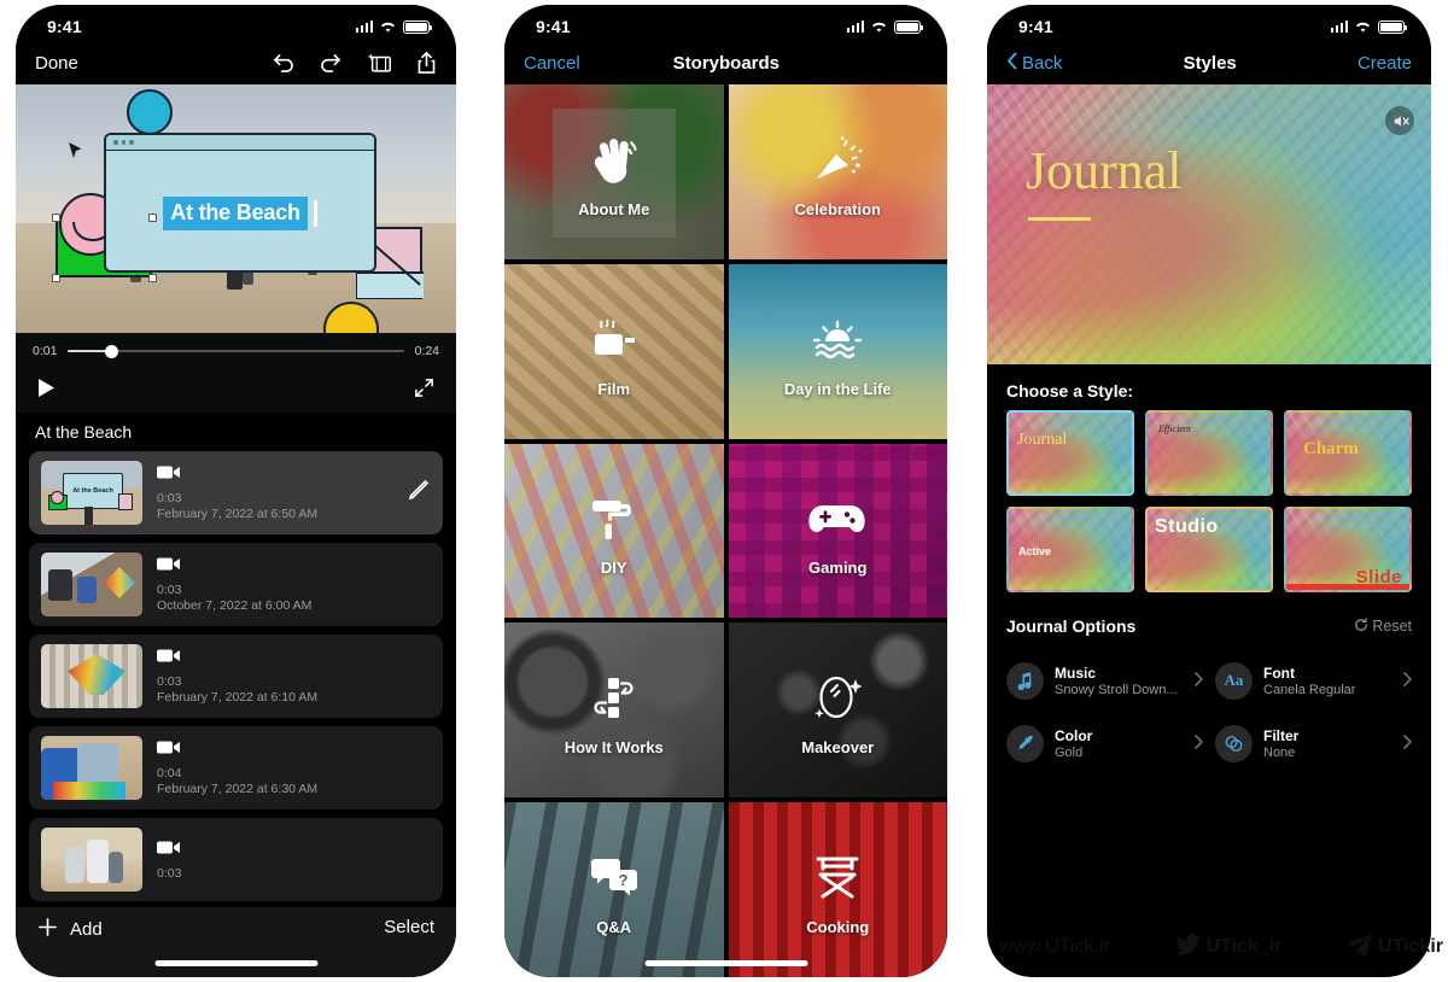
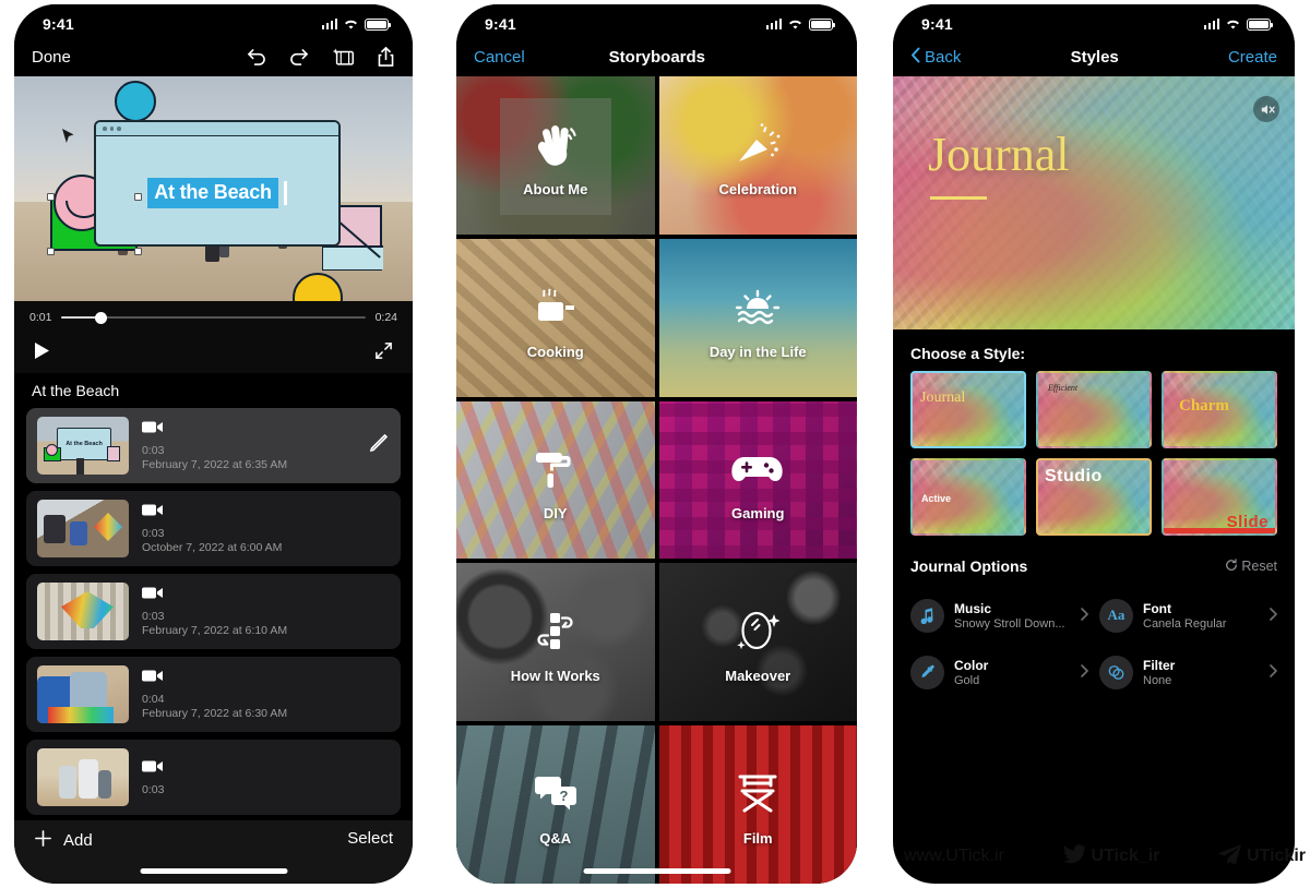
  9:41
  Done
  At the Beach
  0:01
  0:24
  At the Beach
  0:03
- February 7, 2022 at 6:50 AM
+ February 7, 2022 at 6:35 AM
  0:03
  October 7, 2022 at 6:00 AM
  0:03
  February 7, 2022 at 6:10 AM
  0:04
  February 7, 2022 at 6:30 AM
  0:03
  Add
  Select
  9:41
  Cancel
  Storyboards
  About Me
  Celebration
- Film
+ Cooking
  Day in the Life
  DIY
  Gaming
  How It Works
  Makeover
  ?
  Q&A
- Cooking
+ Film
  9:41
  Back
  Styles
  Create
  Journal
  Choose a Style:
  Journal
  Efficient
  Charm
  Active
  Studio
  Slide
  Journal Options
  Reset
  Music
  Snowy Stroll Down...
  Aa
  Font
  Canela Regular
  Color
  Gold
  Filter
  None
  UTickir
